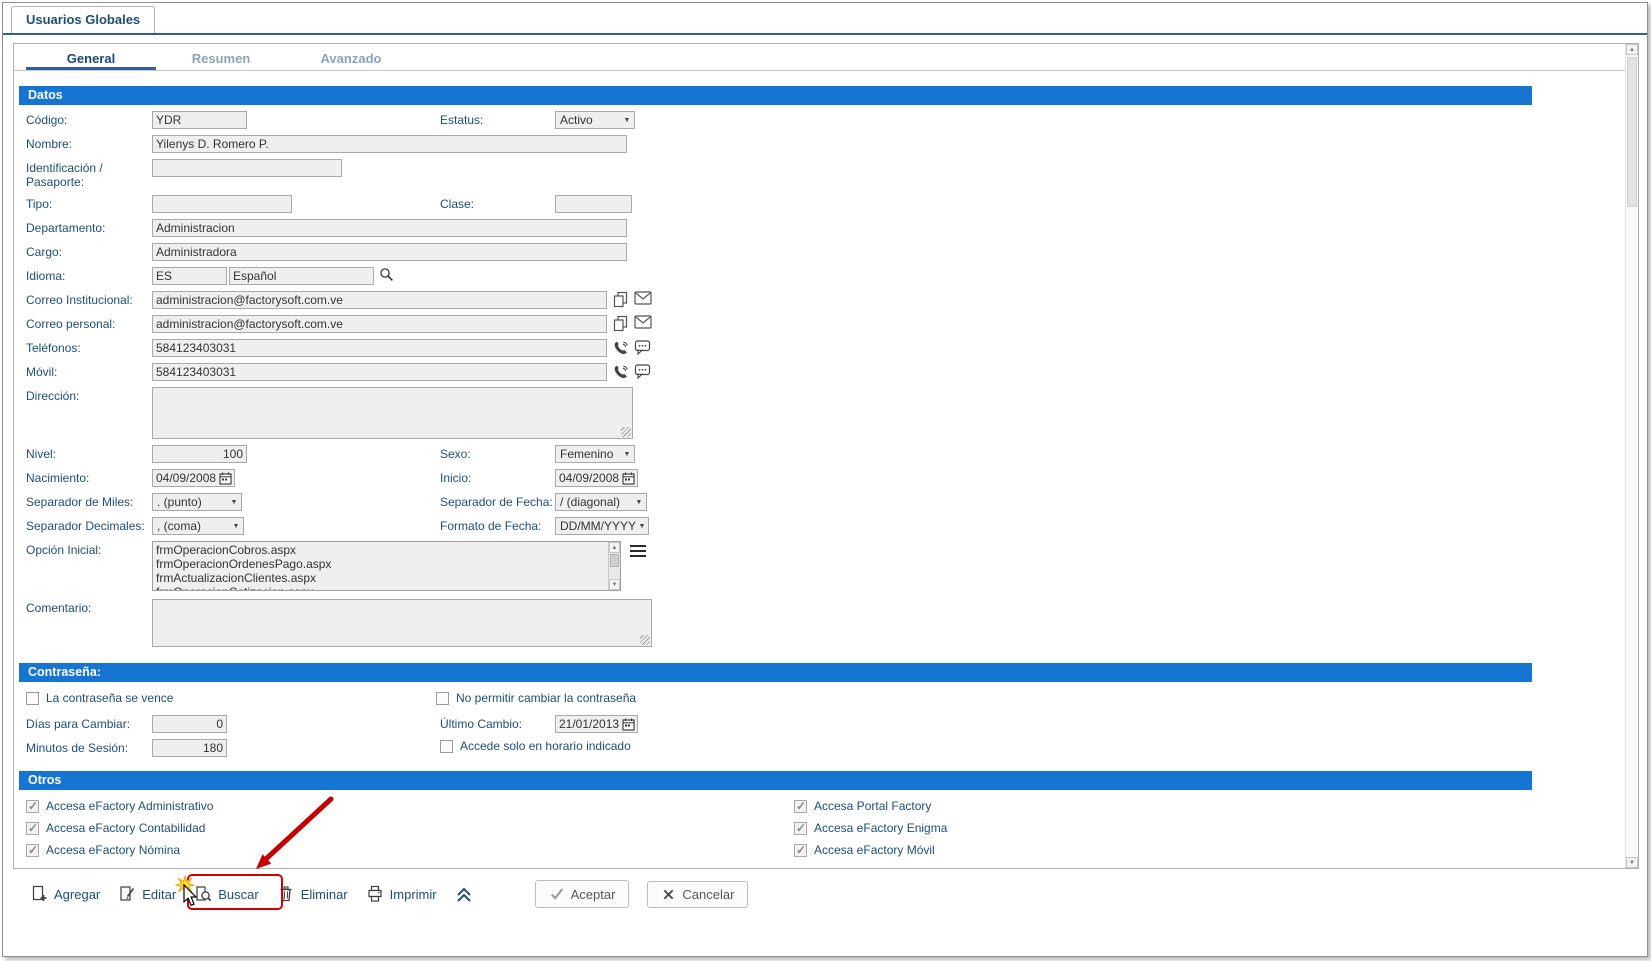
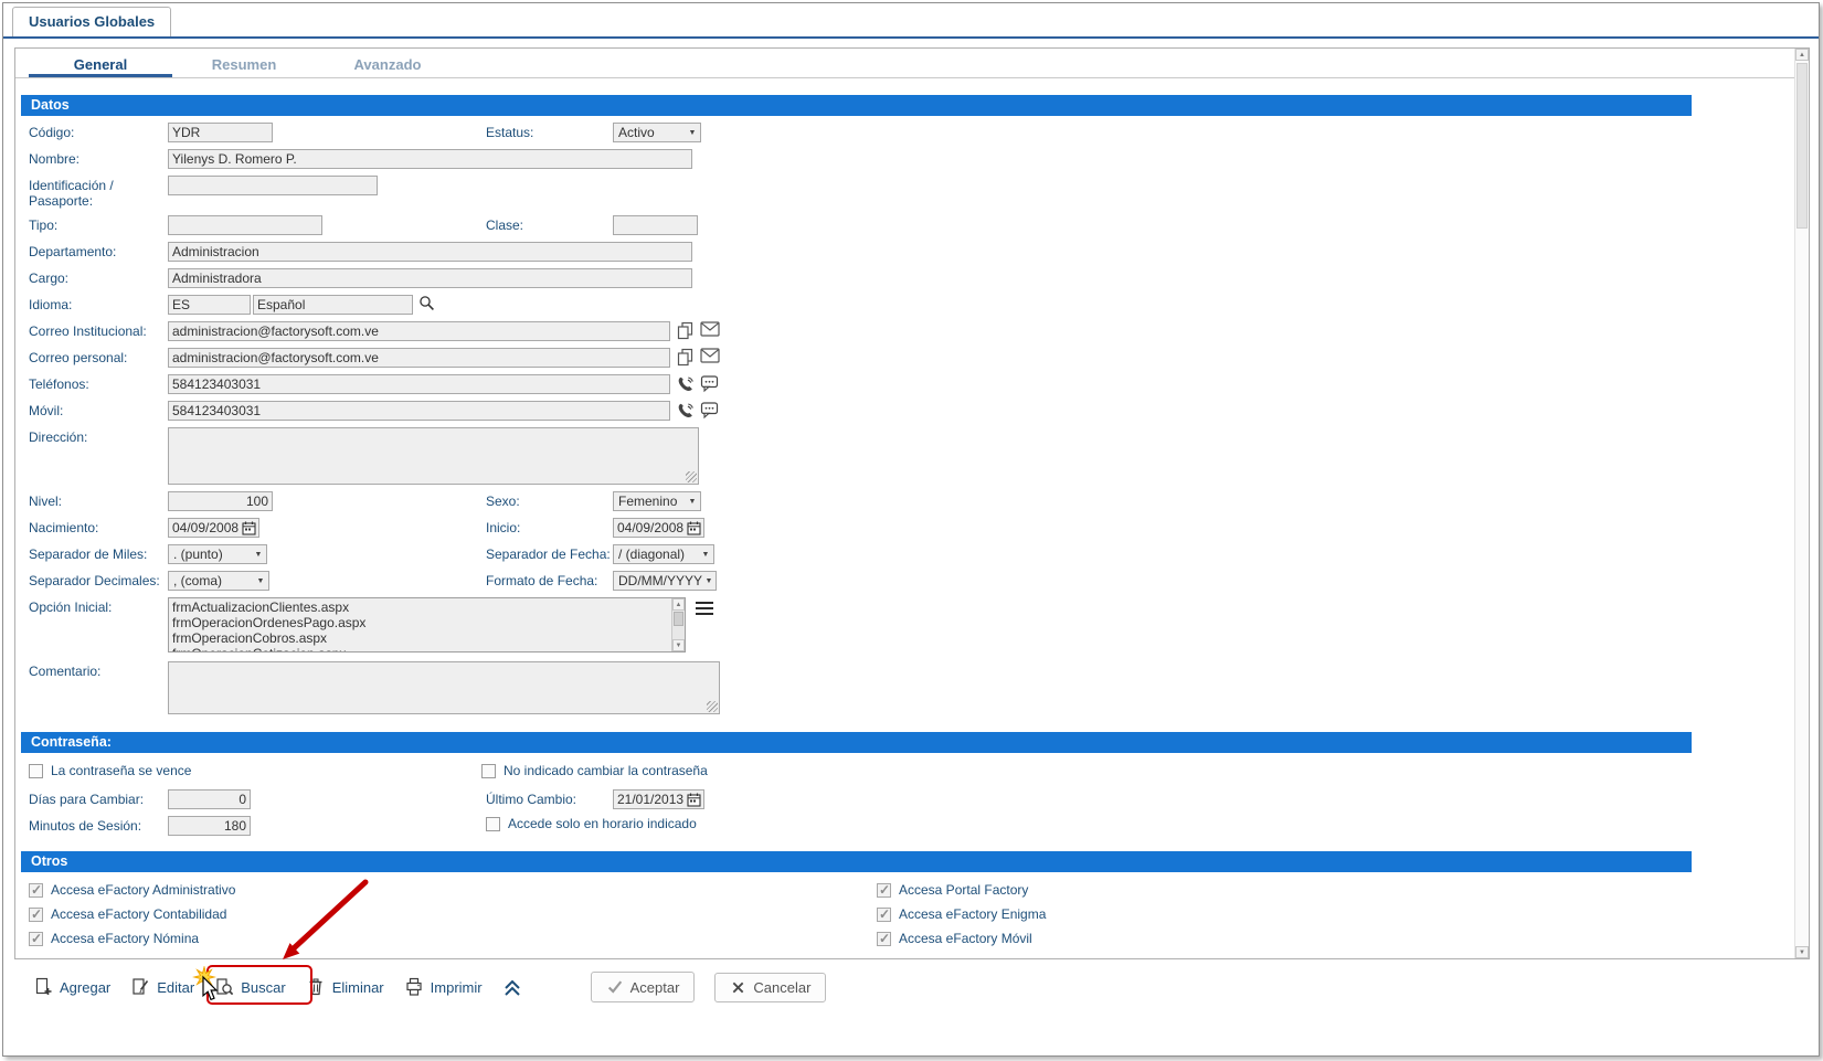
  Usuarios Globales
  General
  Resumen
  Avanzado
  Datos
  Código:
  YDR
  Estatus:
  Activo
  Nombre:
  Yilenys D. Romero P.
  Identificación / Pasaporte:
  Tipo:
  Clase:
  Departamento:
  Administracion
  Cargo:
  Administradora
  Idioma:
  ES
  Español
  Correo Institucional:
  administracion@factorysoft.com.ve
  Correo personal:
  administracion@factorysoft.com.ve
  Teléfonos:
  584123403031
  Móvil:
  584123403031
  Dirección:
  Nivel:
  100
  Sexo:
  Femenino
  Nacimiento:
  04/09/2008
  Inicio:
  04/09/2008
  Separador de Miles:
  . (punto)
  Separador de Fecha:
  / (diagonal)
  Separador Decimales:
  , (coma)
  Formato de Fecha:
  DD/MM/YYYY
  Opción Inicial:
- frmOperacionCobros.aspx
+ frmActualizacionClientes.aspx
  frmOperacionOrdenesPago.aspx
- frmActualizacionClientes.aspx
+ frmOperacionCobros.aspx
  Comentario:
  Contraseña:
  La contraseña se vence
- No permitir cambiar la contraseña
+ No indicado cambiar la contraseña
  Días para Cambiar:
  0
  Último Cambio:
  21/01/2013
  Minutos de Sesión:
  180
  Accede solo en horario indicado
  Otros
  Accesa eFactory Administrativo
  Accesa Portal Factory
  Accesa eFactory Contabilidad
  Accesa eFactory Enigma
  Accesa eFactory Nómina
  Accesa eFactory Móvil
  Agregar
  Editar
  Buscar
  Eliminar
  Imprimir
  Aceptar
  Cancelar
